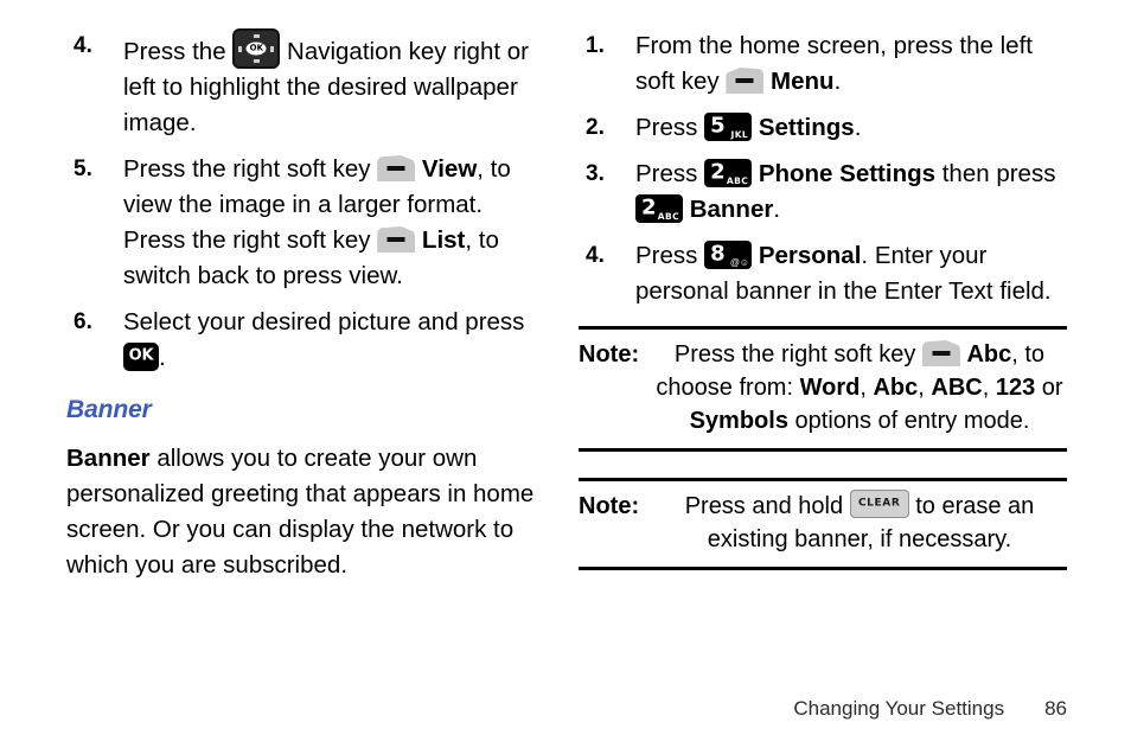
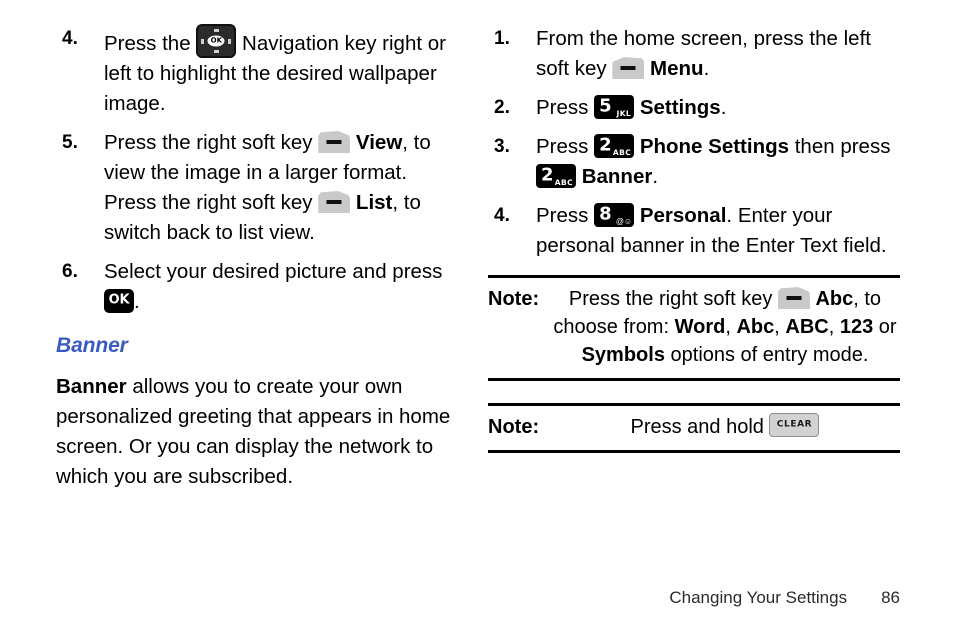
  4.
  Press the
  OK
  Navigation key right or left to highlight the desired wallpaper image.
  5.
- Press the right soft key View, to view the image in a larger format. Press the right soft key List, to switch back to press view.
+ Press the right soft key View, to view the image in a larger format. Press the right soft key List, to switch back to list view.
  6.
  Select your desired picture and press
  OK
  .
  Banner
  Banner allows you to create your own personalized greeting that appears in home screen. Or you can display the network to which you are subscribed.
  1.
  From the home screen, press the left soft key Menu.
  2.
  Press
  5
  JKL
  Settings.
  3.
  Press
  2
  ABC
  Phone Settings then press
  2
  ABC
  Banner.
  4.
  Press
  8
  @☺
  Personal. Enter your personal banner in the Enter Text field.
  Note:
  Press the right soft key Abc, to choose from: Word, Abc, ABC, 123 or Symbols options of entry mode.
  Note:
  Press and hold
  CLEAR
- to erase an existing banner, if necessary.
  Changing Your Settings 86
